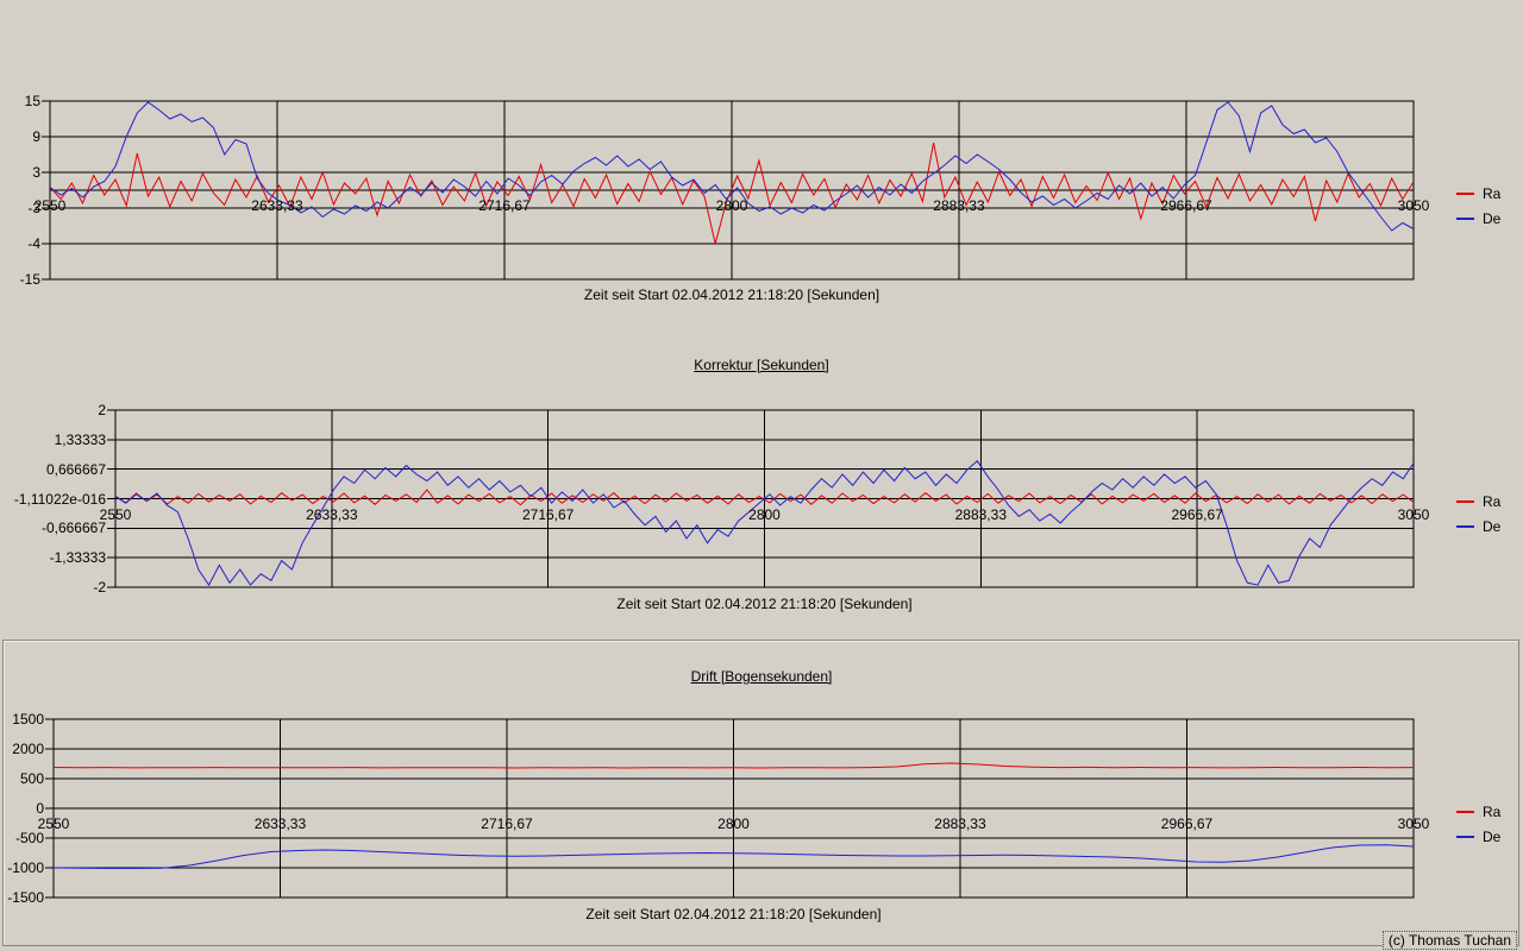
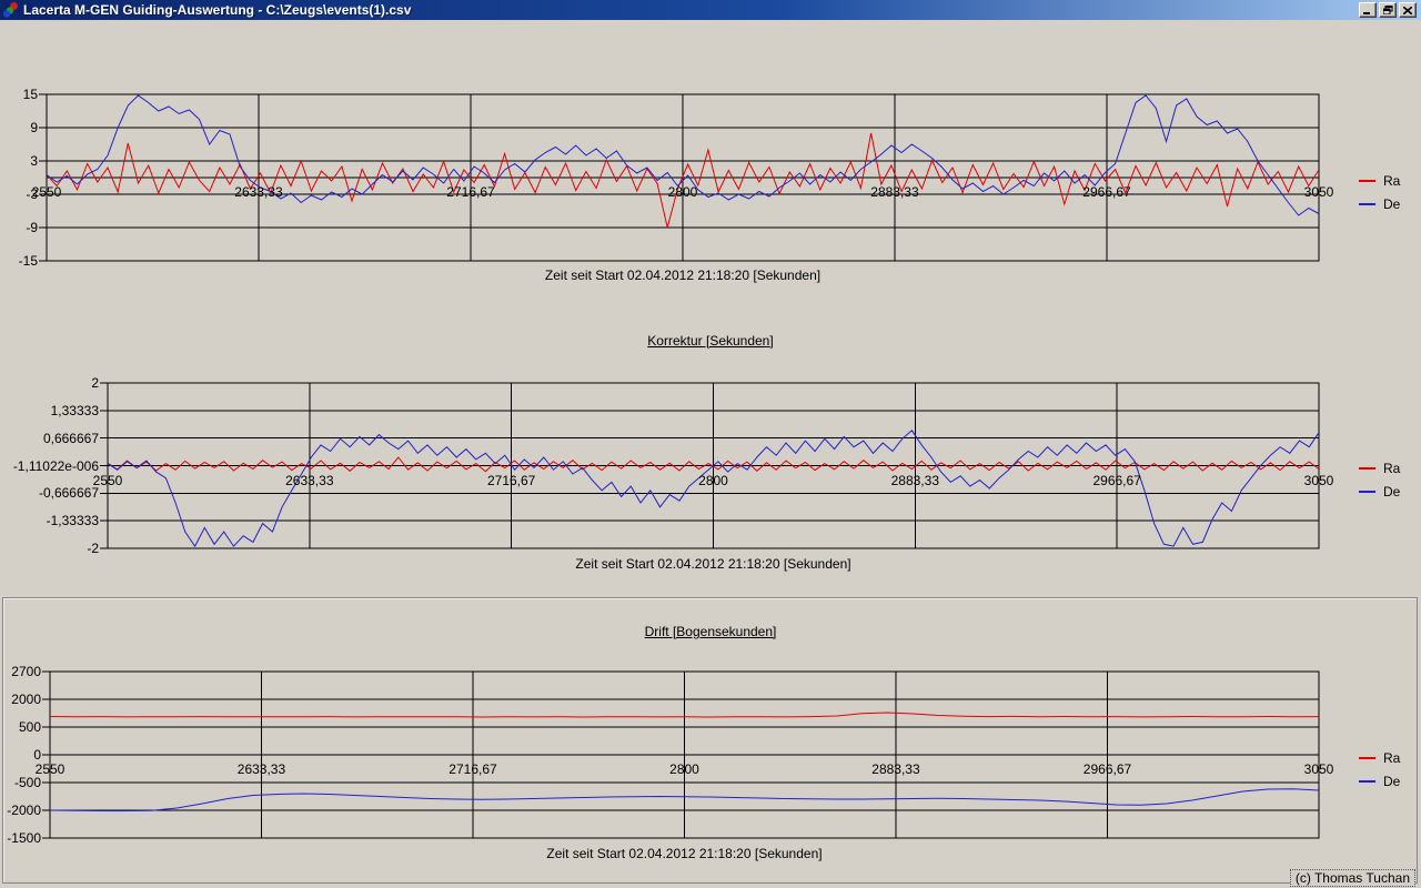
  2550
  2633,33
  2716,67
  2800
  2883,33
  2966,67
  3050
  Zeit seit Start 02.04.2012 21:18:20 [Sekunden]
  Ra
  De
  15
  9
  3
  -3
- -4
+ -9
  -15
  Korrektur [Sekunden]
  2550
  2633,33
  2716,67
  2800
  2883,33
  2966,67
  3050
  Zeit seit Start 02.04.2012 21:18:20 [Sekunden]
  Ra
  De
  2
  1,33333
  0,666667
- -1,11022e-016
+ -1,11022e-006
  -0,666667
  -1,33333
  -2
  Drift [Bogensekunden]
  2550
  2633,33
  2716,67
  2800
  2883,33
  2966,67
  3050
  Zeit seit Start 02.04.2012 21:18:20 [Sekunden]
  Ra
  De
- 1500
+ 2700
  2000
  500
  0
  -500
- -1000
+ -2000
  -1500
  (c) Thomas Tuchan
+ Lacerta M-GEN Guiding-Auswertung - C:\Zeugs\events(1).csv
